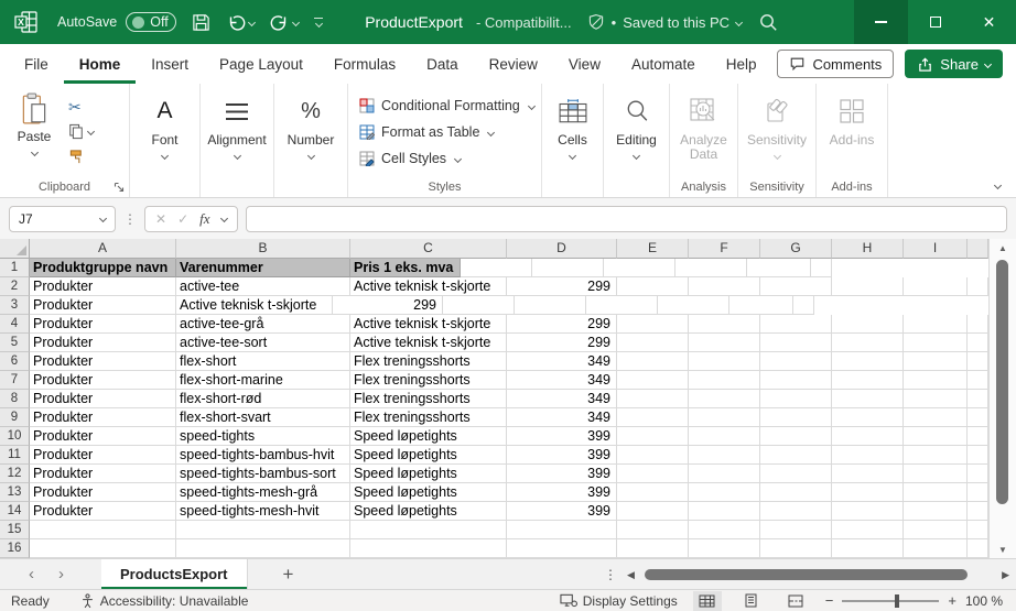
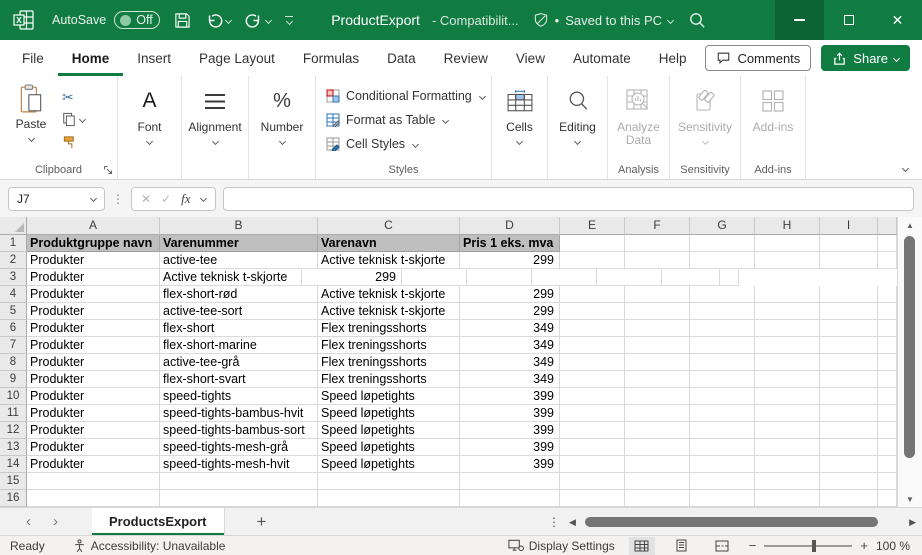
  X
  AutoSave
  Off
  ProductExport
  - Compatibilit...
  •
  Saved to this PC
  ✕
  File
  Home
  Insert
  Page Layout
  Formulas
  Data
  Review
  View
  Automate
  Help
  Comments
  Share
  Paste
  ✂
  Clipboard
  A
  Font
  Alignment
  %
  Number
  Conditional Formatting
  Format as Table
  Cell Styles
  Styles
  Cells
  Editing
  Analyze Data
  Analysis
  Sensitivity
  Sensitivity
  Add-ins
  Add-ins
  J7
  ⋮
  ✕
  ✓
  fx
  A
  B
  C
  D
  E
  F
  G
  H
  I
  1
  Produktgruppe navn
  Varenummer
+ Varenavn
  Pris 1 eks. mva
  2
  Produkter
  active-tee
  Active teknisk t-skjorte
  299
  3
  Produkter
  Active teknisk t-skjorte
  299
  4
  Produkter
- active-tee-grå
+ flex-short-rød
  Active teknisk t-skjorte
  299
  5
  Produkter
  active-tee-sort
  Active teknisk t-skjorte
  299
  6
  Produkter
  flex-short
  Flex treningsshorts
  349
  7
  Produkter
  flex-short-marine
  Flex treningsshorts
  349
  8
  Produkter
- flex-short-rød
+ active-tee-grå
  Flex treningsshorts
  349
  9
  Produkter
  flex-short-svart
  Flex treningsshorts
  349
  10
  Produkter
  speed-tights
  Speed løpetights
  399
  11
  Produkter
  speed-tights-bambus-hvit
  Speed løpetights
  399
  12
  Produkter
  speed-tights-bambus-sort
  Speed løpetights
  399
  13
  Produkter
  speed-tights-mesh-grå
  Speed løpetights
  399
  14
  Produkter
  speed-tights-mesh-hvit
  Speed løpetights
  399
  15
  16
  ▲
  ▼
  ‹
  ›
  ProductsExport
  +
  ⋮
  ◀
  ▶
  Ready
  Accessibility: Unavailable
  Display Settings
  −
  +
  100 %
